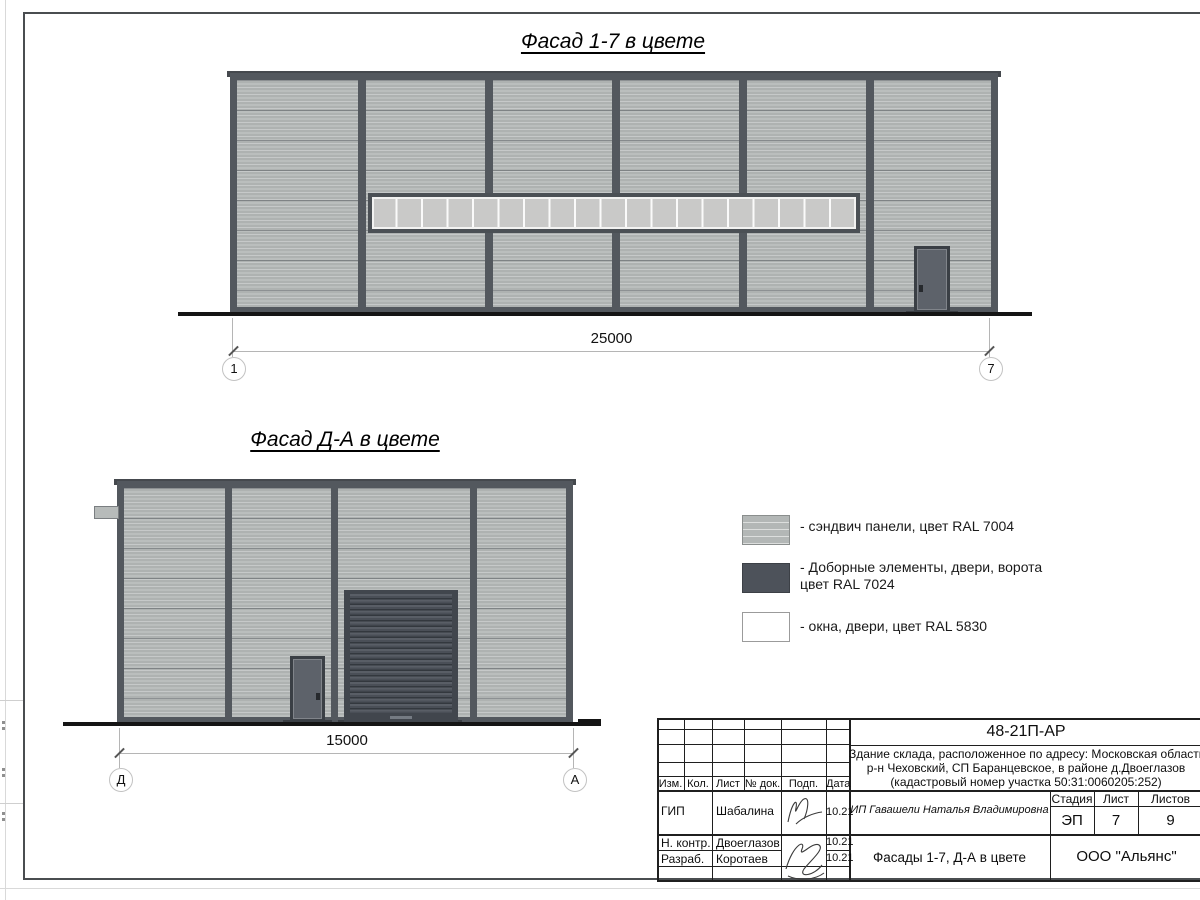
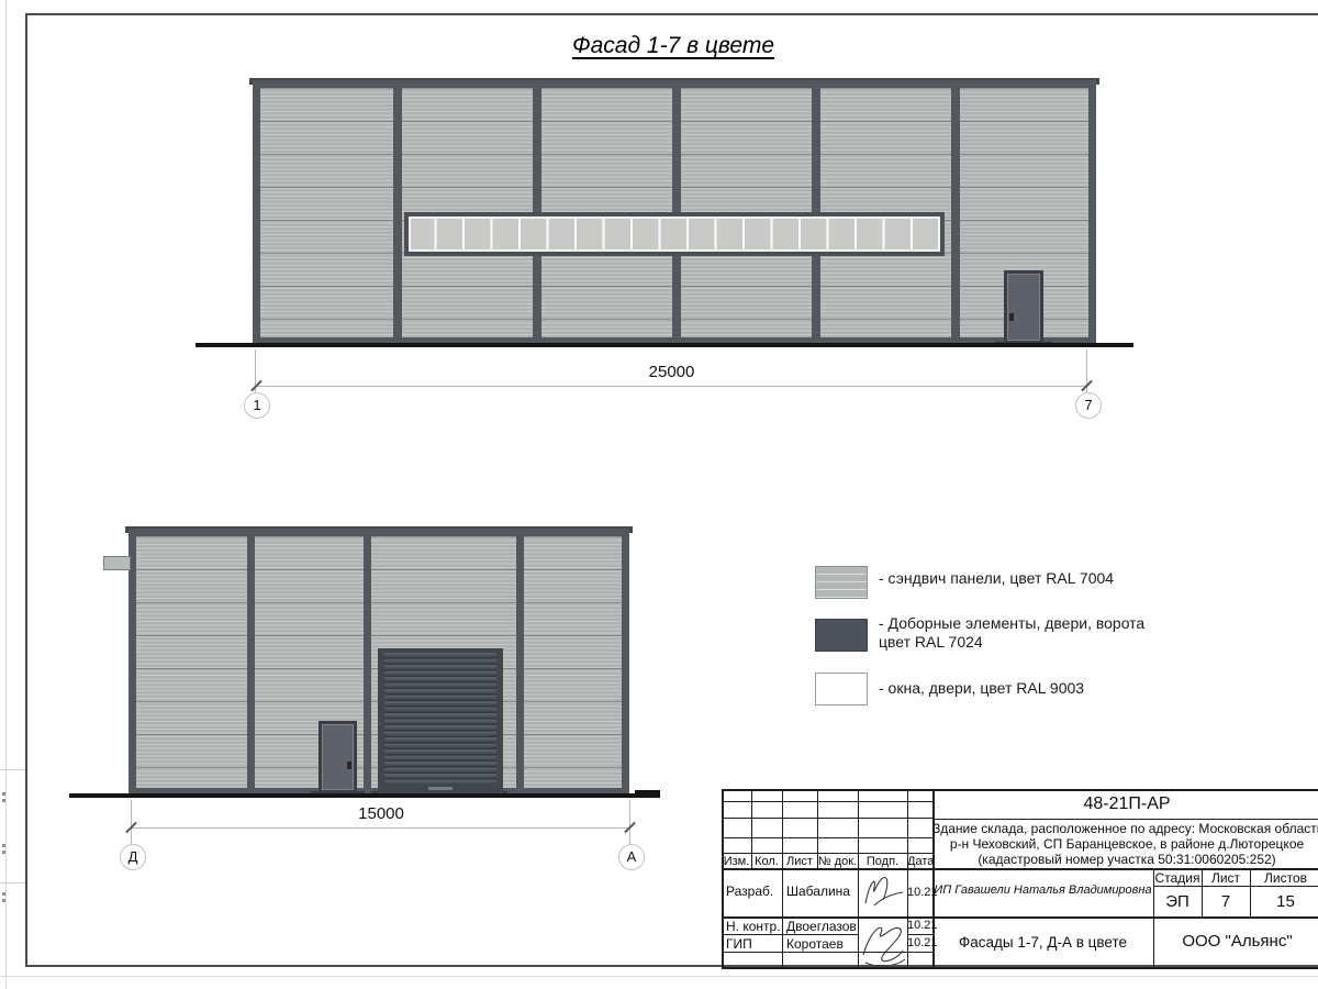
  Фасад 1-7 в цвете
  25000
  1
  7
- Фасад Д-А в цвете
  15000
  Д
  А
  - сэндвич панели, цвет RAL 7004
  - Доборные элементы, двери, ворота
  цвет RAL 7024
- - окна, двери, цвет RAL 5830
+ - окна, двери, цвет RAL 9003
  48-21П-АР
  Здание склада, расположенное по адресу: Московская област
- р-н Чеховский, СП Баранцевское, в районе д.Двоеглазов
+ р-н Чеховский, СП Баранцевское, в районе д.Люторецкое
  (кадастровый номер участка 50:31:0060205:252)
  Изм.
  Кол.
  Лист
  № док.
  Подп.
  Дата
  Стадия
  Лист
  Листов
  ЭП
  7
- 9
+ 15
  ИП Гавашели Наталья Владимировна
- ГИП
+ Разраб.
  Шабалина
  10.21
  Н. контр.
  Двоеглазов
  10.21
- Разраб.
+ ГИП
  Коротаев
  10.2
  Фасады 1-7, Д-А в цвете
  ООО "Альянс"
